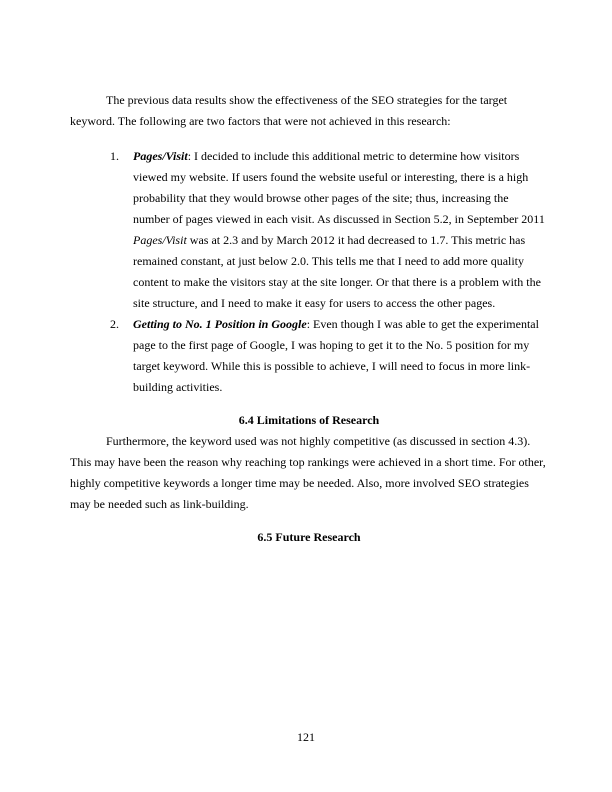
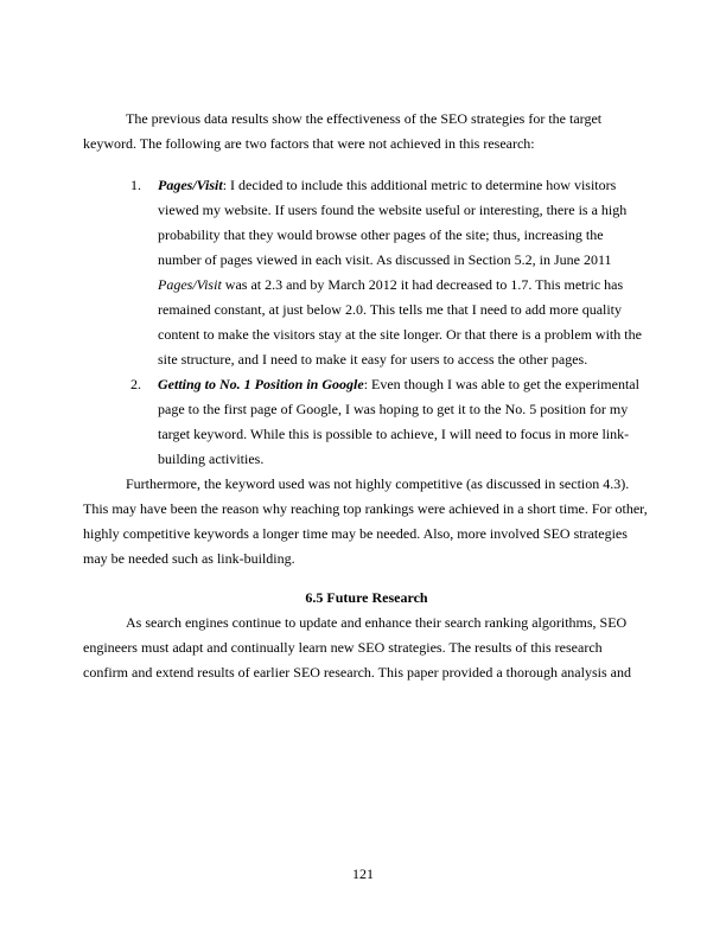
  The previous data results show the effectiveness of the SEO strategies for the target keyword. The following are two factors that were not achieved in this research:
  1.
- Pages/Visit: I decided to include this additional metric to determine how visitors viewed my website. If users found the website useful or interesting, there is a high probability that they would browse other pages of the site; thus, increasing the number of pages viewed in each visit. As discussed in Section 5.2, in September 2011 Pages/Visit was at 2.3 and by March 2012 it had decreased to 1.7. This metric has remained constant, at just below 2.0. This tells me that I need to add more quality content to make the visitors stay at the site longer. Or that there is a problem with the site structure, and I need to make it easy for users to access the other pages.
+ Pages/Visit: I decided to include this additional metric to determine how visitors viewed my website. If users found the website useful or interesting, there is a high probability that they would browse other pages of the site; thus, increasing the number of pages viewed in each visit. As discussed in Section 5.2, in June 2011 Pages/Visit was at 2.3 and by March 2012 it had decreased to 1.7. This metric has remained constant, at just below 2.0. This tells me that I need to add more quality content to make the visitors stay at the site longer. Or that there is a problem with the site structure, and I need to make it easy for users to access the other pages.
  2.
  Getting to No. 1 Position in Google: Even though I was able to get the experimental page to the first page of Google, I was hoping to get it to the No. 5 position for my target keyword. While this is possible to achieve, I will need to focus in more link-building activities.
- 6.4 Limitations of Research
  Furthermore, the keyword used was not highly competitive (as discussed in section 4.3). This may have been the reason why reaching top rankings were achieved in a short time. For other, highly competitive keywords a longer time may be needed. Also, more involved SEO strategies may be needed such as link-building.
  6.5 Future Research
+ As search engines continue to update and enhance their search ranking algorithms, SEO engineers must adapt and continually learn new SEO strategies. The results of this research confirm and extend results of earlier SEO research. This paper provided a thorough analysis and
  121
